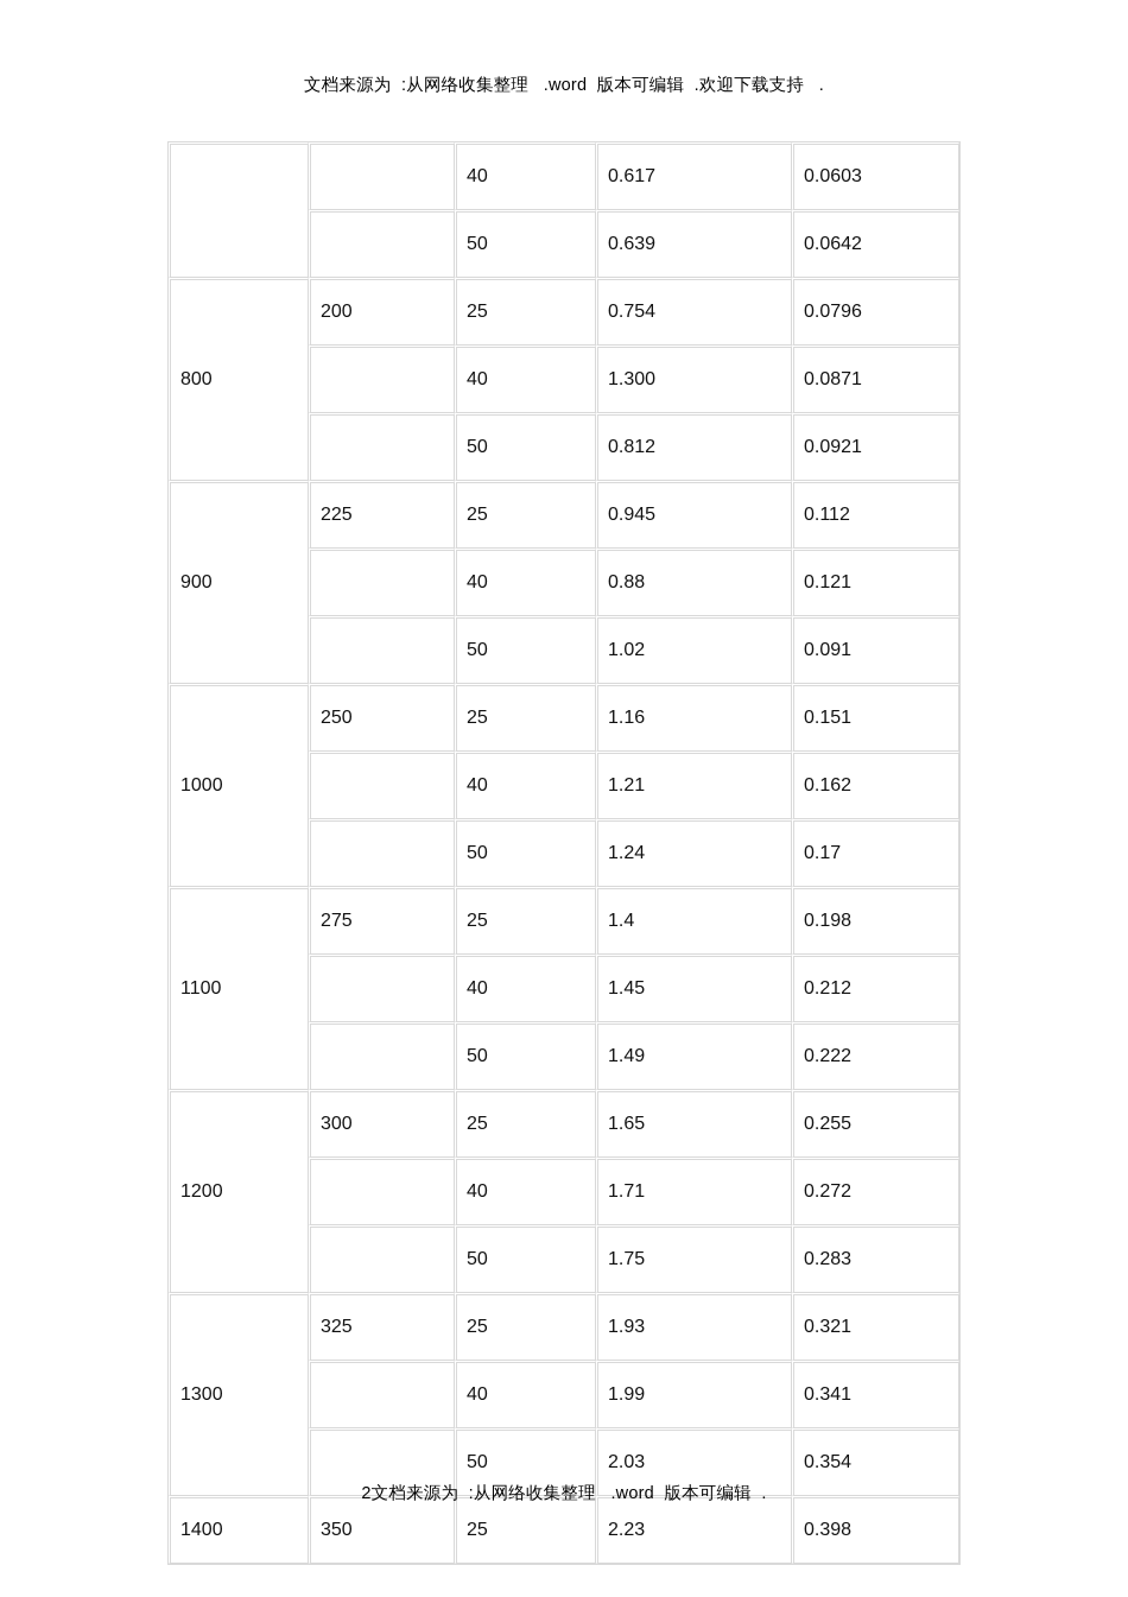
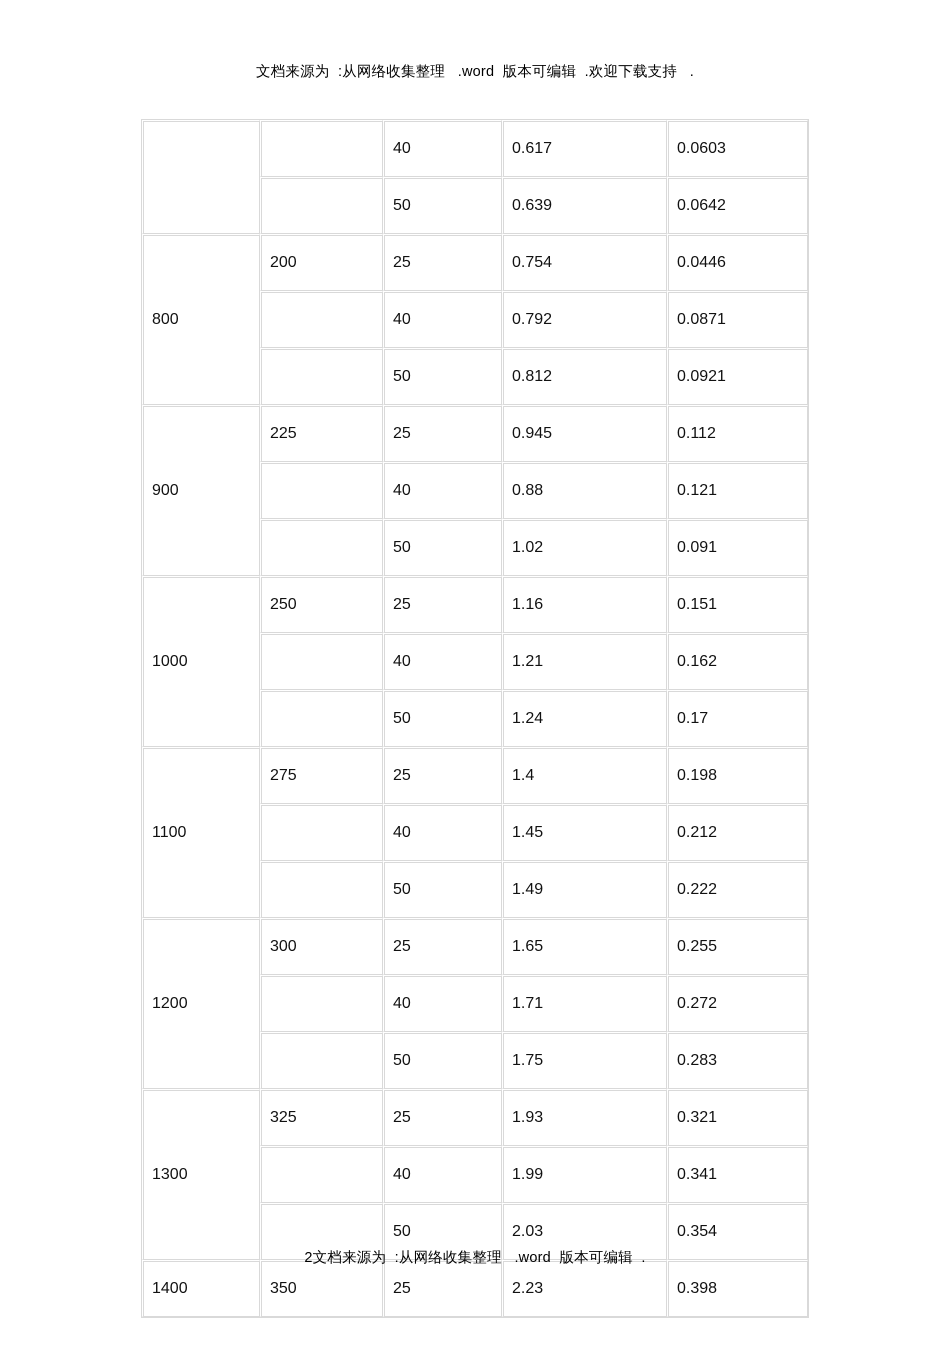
  文档来源为 :从网络收集整理 .word 版本可编辑 .欢迎下载支持 .
  		40	0.617	0.0603
  	50	0.639	0.0642
- 800	200	25	0.754	0.0796
+ 800	200	25	0.754	0.0446
- 	40	1.300	0.0871
+ 	40	0.792	0.0871
  	50	0.812	0.0921
  900	225	25	0.945	0.112
  	40	0.88	0.121
  	50	1.02	0.091
  1000	250	25	1.16	0.151
  	40	1.21	0.162
  	50	1.24	0.17
  1100	275	25	1.4	0.198
  	40	1.45	0.212
  	50	1.49	0.222
  1200	300	25	1.65	0.255
  	40	1.71	0.272
  	50	1.75	0.283
  1300	325	25	1.93	0.321
  	40	1.99	0.341
  	50	2.03	0.354
  1400	350	25	2.23	0.398
  2文档来源为 :从网络收集整理 .word 版本可编辑 .
